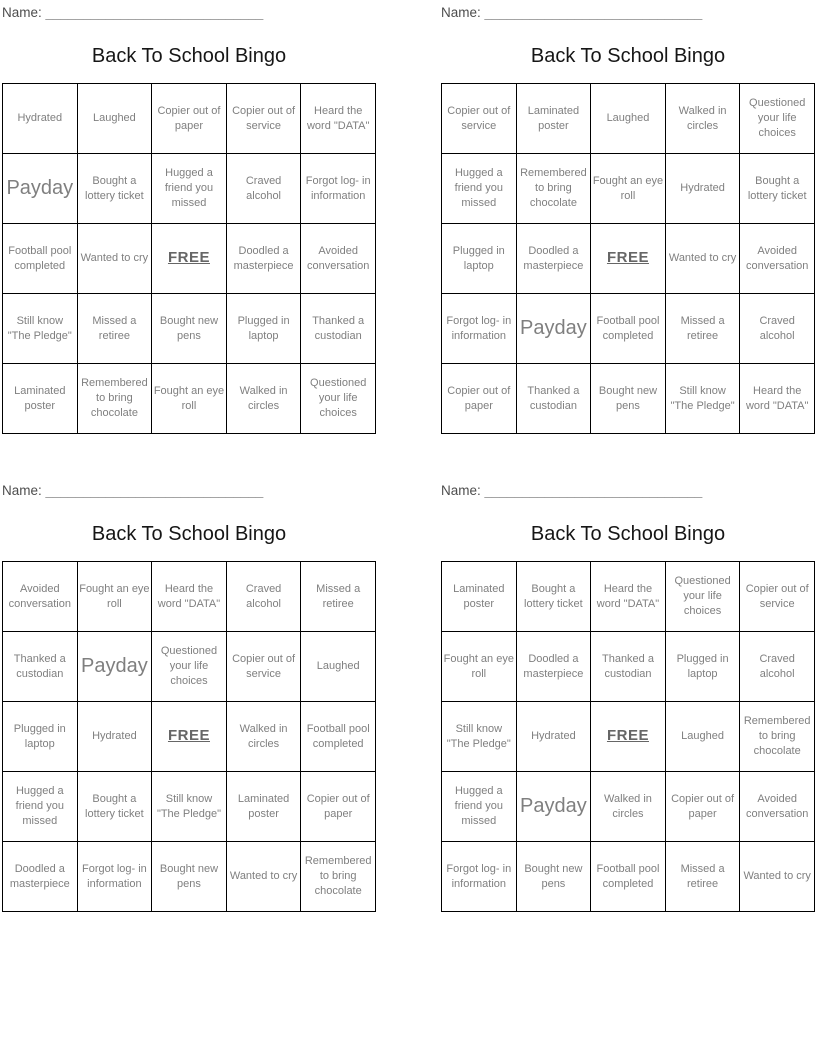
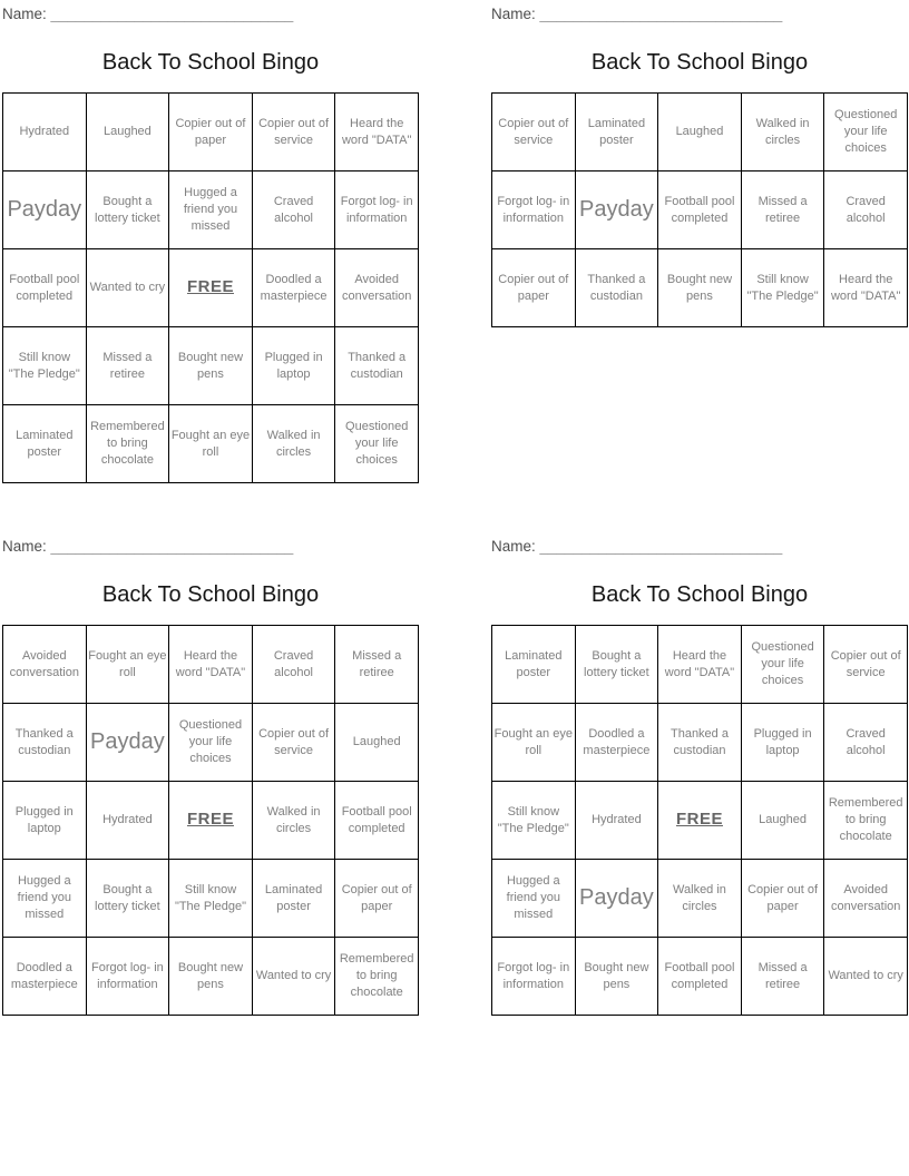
  Name: _____________________________
  Back To School Bingo
  Hydrated	Laughed	Copier out of paper	Copier out of service	Heard the word "DATA"
  Payday	Bought a lottery ticket	Hugged a friend you missed	Craved alcohol	Forgot log- in information
  Football pool completed	Wanted to cry	FREE	Doodled a masterpiece	Avoided conversation
  Still know "The Pledge"	Missed a retiree	Bought new pens	Plugged in laptop	Thanked a custodian
  Laminated poster	Remembered to bring chocolate	Fought an eye roll	Walked in circles	Questioned your life choices
  Name: _____________________________
  Back To School Bingo
  Copier out of service	Laminated poster	Laughed	Walked in circles	Questioned your life choices
- Hugged a friend you missed	Remembered to bring chocolate	Fought an eye roll	Hydrated	Bought a lottery ticket
- Plugged in laptop	Doodled a masterpiece	FREE	Wanted to cry	Avoided conversation
  Forgot log- in information	Payday	Football pool completed	Missed a retiree	Craved alcohol
  Copier out of paper	Thanked a custodian	Bought new pens	Still know "The Pledge"	Heard the word "DATA"
  Name: _____________________________
  Back To School Bingo
  Avoided conversation	Fought an eye roll	Heard the word "DATA"	Craved alcohol	Missed a retiree
  Thanked a custodian	Payday	Questioned your life choices	Copier out of service	Laughed
  Plugged in laptop	Hydrated	FREE	Walked in circles	Football pool completed
  Hugged a friend you missed	Bought a lottery ticket	Still know "The Pledge"	Laminated poster	Copier out of paper
  Doodled a masterpiece	Forgot log- in information	Bought new pens	Wanted to cry	Remembered to bring chocolate
  Name: _____________________________
  Back To School Bingo
  Laminated poster	Bought a lottery ticket	Heard the word "DATA"	Questioned your life choices	Copier out of service
  Fought an eye roll	Doodled a masterpiece	Thanked a custodian	Plugged in laptop	Craved alcohol
  Still know "The Pledge"	Hydrated	FREE	Laughed	Remembered to bring chocolate
  Hugged a friend you missed	Payday	Walked in circles	Copier out of paper	Avoided conversation
  Forgot log- in information	Bought new pens	Football pool completed	Missed a retiree	Wanted to cry
